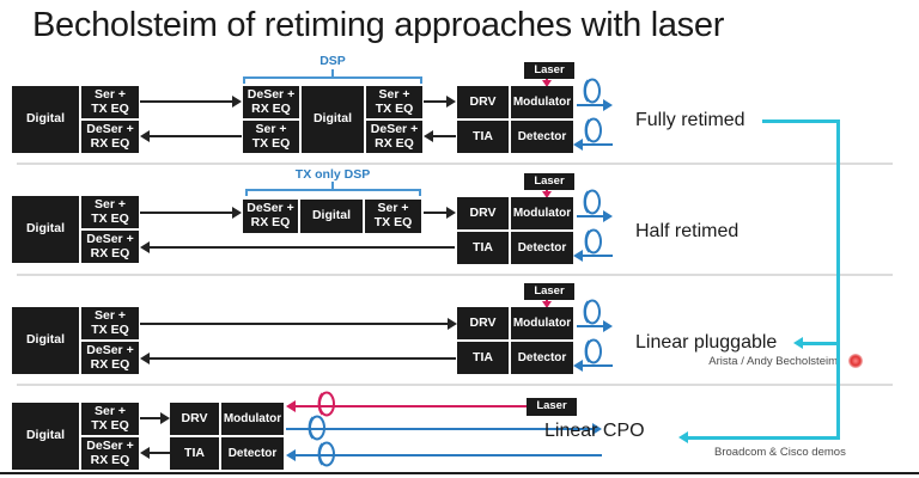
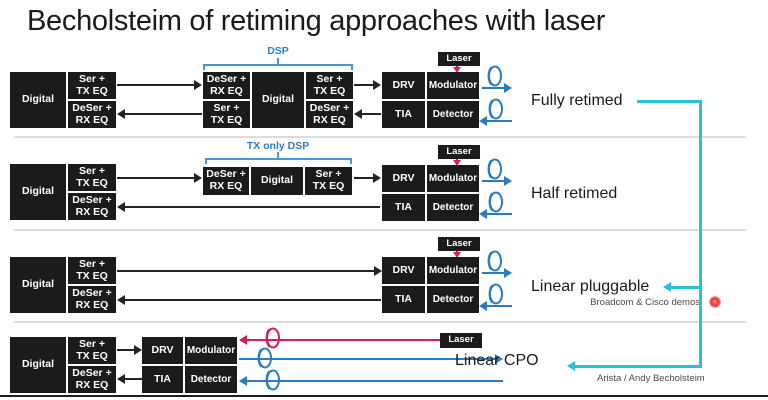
  Becholsteim of retiming approaches with laser
  Digital
  Ser +
  TX EQ
  DeSer +
  RX EQ
  DSP
  DeSer +
  RX EQ
  Ser +
  TX EQ
  Digital
  Ser +
  TX EQ
  DeSer +
  RX EQ
  Laser
  DRV
  Modulator
  TIA
  Detector
  Fully retimed
  Digital
  Ser +
  TX EQ
  DeSer +
  RX EQ
  TX only DSP
  DeSer +
  RX EQ
  Digital
  Ser +
  TX EQ
  Laser
  DRV
  Modulator
  TIA
  Detector
  Half retimed
  Digital
  Ser +
  TX EQ
  DeSer +
  RX EQ
  Laser
  DRV
  Modulator
  TIA
  Detector
  Linear pluggable
- Arista / Andy Becholsteim
+ Broadcom & Cisco demos
  Digital
  Ser +
  TX EQ
  DeSer +
  RX EQ
  DRV
  Modulator
  TIA
  Detector
  Laser
  Linear CPO
- Broadcom & Cisco demos
+ Arista / Andy Becholsteim
